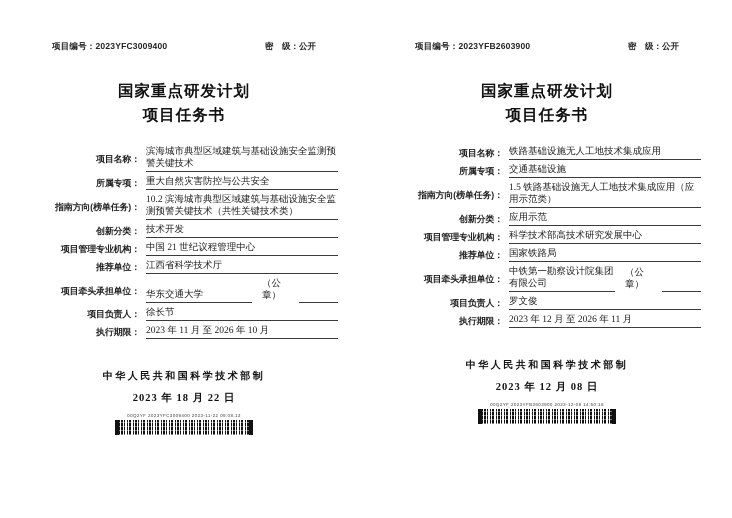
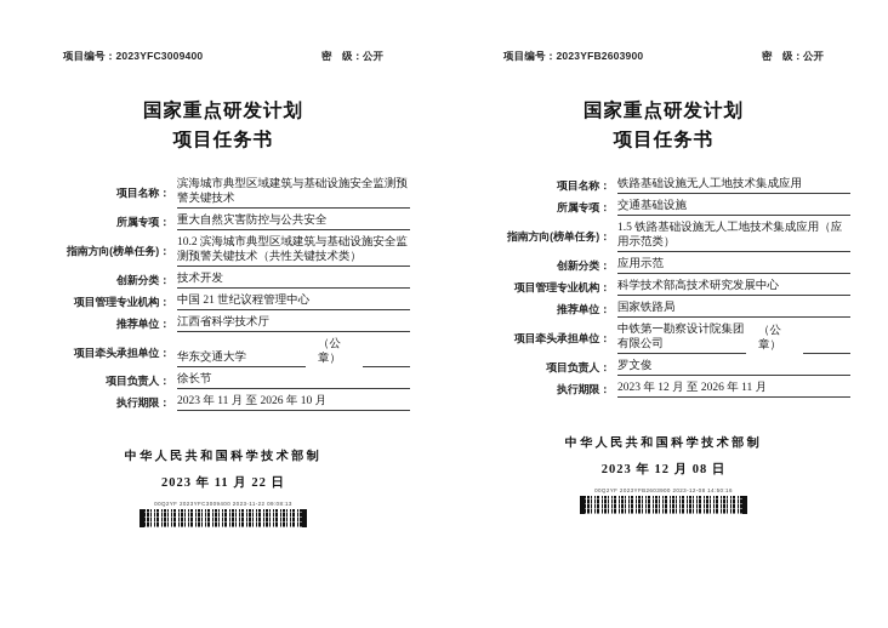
  项目编号：2023YFC3009400
  密 级：公开
  国家重点研发计划
  项目任务书
  项目名称：
  滨海城市典型区域建筑与基础设施安全监测预警关键技术
  所属专项：
  重大自然灾害防控与公共安全
  指南方向(榜单任务)：
  10.2 滨海城市典型区域建筑与基础设施安全监测预警关键技术（共性关键技术类）
  创新分类：
  技术开发
  项目管理专业机构：
  中国 21 世纪议程管理中心
  推荐单位：
  江西省科学技术厅
  项目牵头承担单位：
  华东交通大学
  （公章）
  项目负责人：
  徐长节
  执行期限：
  2023 年 11 月 至 2026 年 10 月
  中华人民共和国科学技术部制
- 2023 年 18 月 22 日
+ 2023 年 11 月 22 日
  项目编号：2023YFB2603900
  密 级：公开
  国家重点研发计划
  项目任务书
  项目名称：
  铁路基础设施无人工地技术集成应用
  所属专项：
  交通基础设施
  指南方向(榜单任务)：
  1.5 铁路基础设施无人工地技术集成应用（应用示范类）
  创新分类：
  应用示范
  项目管理专业机构：
  科学技术部高技术研究发展中心
  推荐单位：
  国家铁路局
  项目牵头承担单位：
  中铁第一勘察设计院集团有限公司
  （公章）
  项目负责人：
  罗文俊
  执行期限：
  2023 年 12 月 至 2026 年 11 月
  中华人民共和国科学技术部制
  2023 年 12 月 08 日
